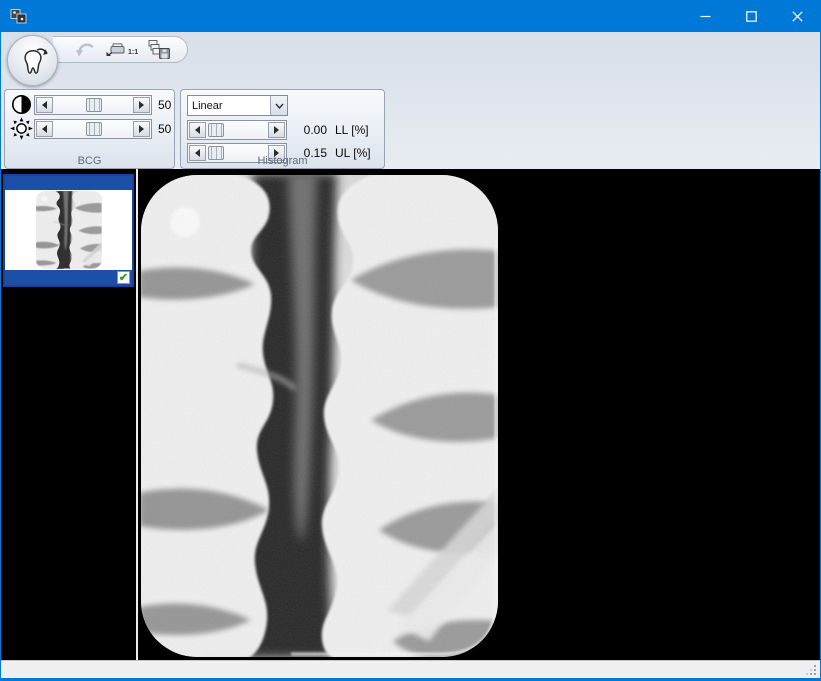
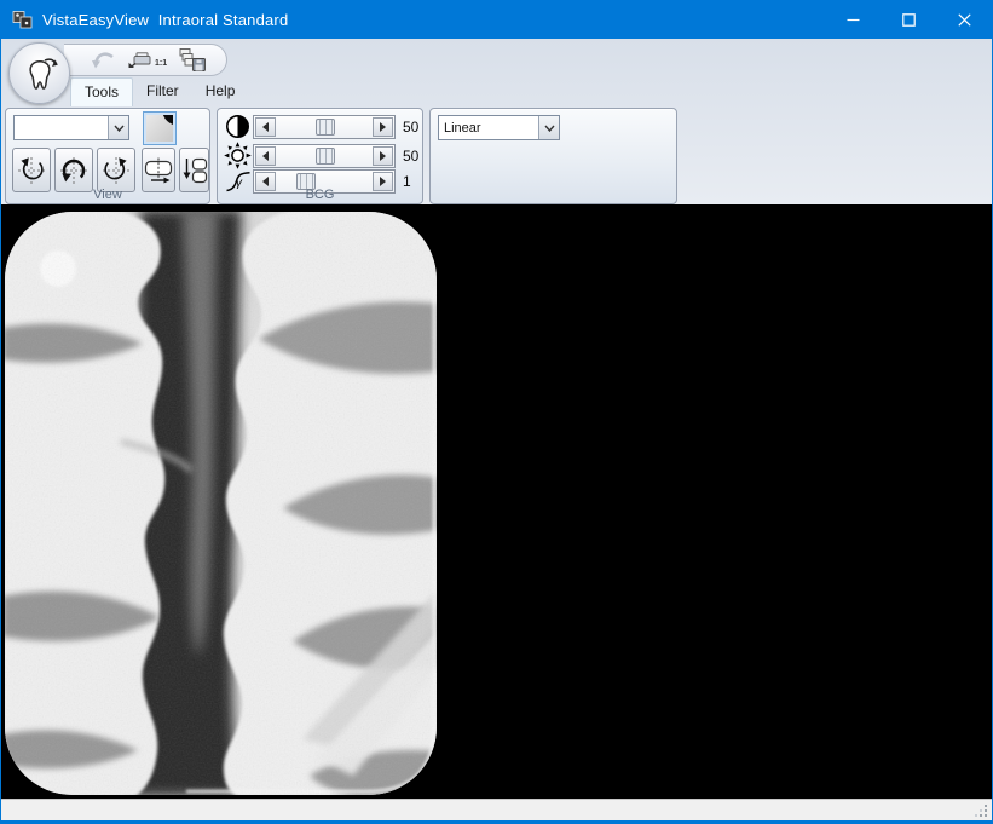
+ VistaEasyView Intraoral Standard
+ Tools
+ Filter
+ Help
+ View
  50
  50
+ γ
+ 1
  BCG
  Linear
- 0.00
- LL [%]
- 0.15
- UL [%]
- Histogram
- ✔
